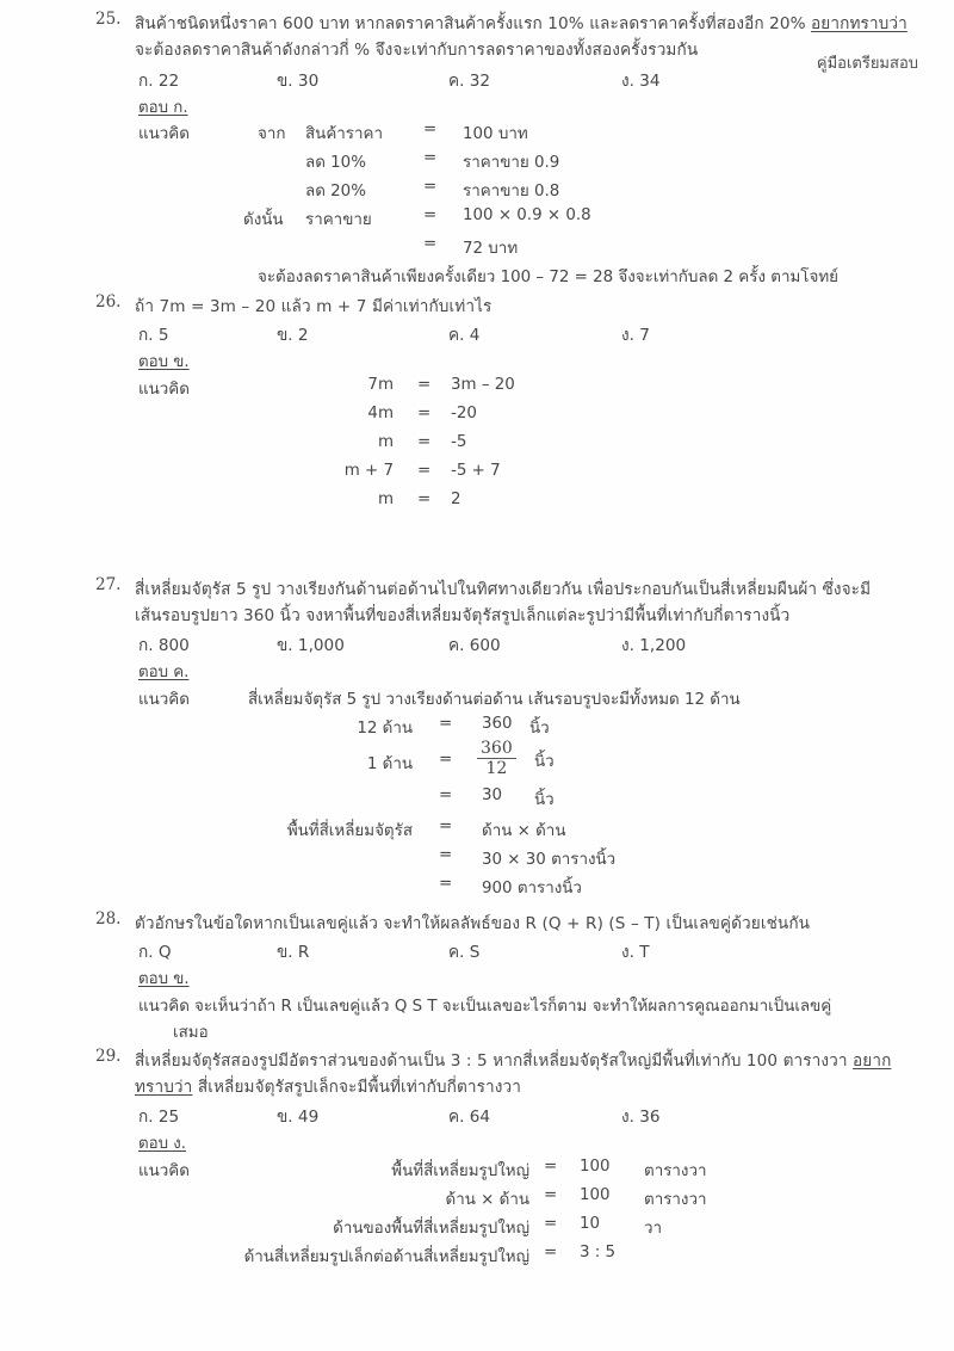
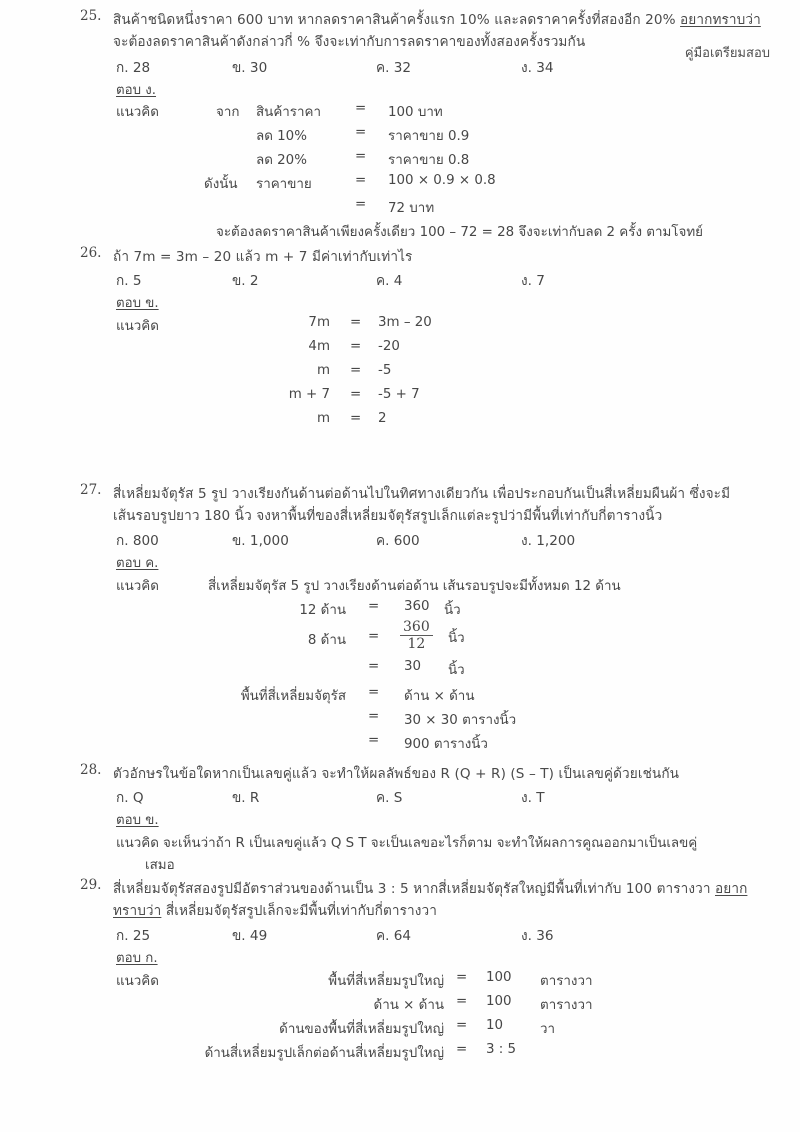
  คู่มือเตรียมสอบ
  25.
  สินค้าชนิดหนึ่งราคา 600 บาท หากลดราคาสินค้าครั้งแรก 10% และลดราคาครั้งที่สองอีก 20% อยากทราบว่า
  จะต้องลดราคาสินค้าดังกล่าวกี่ % จึงจะเท่ากับการลดราคาของทั้งสองครั้งรวมกัน
- ก. 22
+ ก. 28
  ข. 30
  ค. 32
  ง. 34
- ตอบ ก.
+ ตอบ ง.
  แนวคิด
  จาก
  สินค้าราคา
  =
  100 บาท
  ลด 10%
  =
  ราคาขาย 0.9
  ลด 20%
  =
  ราคาขาย 0.8
  ดังนั้น
  ราคาขาย
  =
  100 × 0.9 × 0.8
  =
  72 บาท
  จะต้องลดราคาสินค้าเพียงครั้งเดียว 100 – 72 = 28 จึงจะเท่ากับลด 2 ครั้ง ตามโจทย์
  26.
  ถ้า 7m = 3m – 20 แล้ว m + 7 มีค่าเท่ากับเท่าไร
  ก. 5
  ข. 2
  ค. 4
  ง. 7
  ตอบ ข.
  แนวคิด
  7m
  =
  3m – 20
  4m
  =
  -20
  m
  =
  -5
  m + 7
  =
  -5 + 7
  m
  =
  2
  27.
  สี่เหลี่ยมจัตุรัส 5 รูป วางเรียงกันด้านต่อด้านไปในทิศทางเดียวกัน เพื่อประกอบกันเป็นสี่เหลี่ยมผืนผ้า ซึ่งจะมี
- เส้นรอบรูปยาว 360 นิ้ว จงหาพื้นที่ของสี่เหลี่ยมจัตุรัสรูปเล็กแต่ละรูปว่ามีพื้นที่เท่ากับกี่ตารางนิ้ว
+ เส้นรอบรูปยาว 180 นิ้ว จงหาพื้นที่ของสี่เหลี่ยมจัตุรัสรูปเล็กแต่ละรูปว่ามีพื้นที่เท่ากับกี่ตารางนิ้ว
  ก. 800
  ข. 1,000
  ค. 600
  ง. 1,200
  ตอบ ค.
  แนวคิด
  สี่เหลี่ยมจัตุรัส 5 รูป วางเรียงด้านต่อด้าน เส้นรอบรูปจะมีทั้งหมด 12 ด้าน
  12 ด้าน
  =
  360
  นิ้ว
- 1 ด้าน
+ 8 ด้าน
  =
  360
  12
  นิ้ว
  =
  30
  นิ้ว
  พื้นที่สี่เหลี่ยมจัตุรัส
  =
  ด้าน × ด้าน
  =
  30 × 30 ตารางนิ้ว
  =
  900 ตารางนิ้ว
  28.
  ตัวอักษรในข้อใดหากเป็นเลขคู่แล้ว จะทำให้ผลลัพธ์ของ R (Q + R) (S – T) เป็นเลขคู่ด้วยเช่นกัน
  ก. Q
  ข. R
  ค. S
  ง. T
  ตอบ ข.
  แนวคิด
  จะเห็นว่าถ้า R เป็นเลขคู่แล้ว Q S T จะเป็นเลขอะไรก็ตาม จะทำให้ผลการคูณออกมาเป็นเลขคู่
  เสมอ
  29.
  สี่เหลี่ยมจัตุรัสสองรูปมีอัตราส่วนของด้านเป็น 3 : 5 หากสี่เหลี่ยมจัตุรัสใหญ่มีพื้นที่เท่ากับ 100 ตารางวา อยาก
  ทราบว่า สี่เหลี่ยมจัตุรัสรูปเล็กจะมีพื้นที่เท่ากับกี่ตารางวา
  ก. 25
  ข. 49
  ค. 64
  ง. 36
- ตอบ ง.
+ ตอบ ก.
  แนวคิด
  พื้นที่สี่เหลี่ยมรูปใหญ่
  =
  100
  ตารางวา
  ด้าน × ด้าน
  =
  100
  ตารางวา
  ด้านของพื้นที่สี่เหลี่ยมรูปใหญ่
  =
  10
  วา
  ด้านสี่เหลี่ยมรูปเล็กต่อด้านสี่เหลี่ยมรูปใหญ่
  =
  3 : 5
